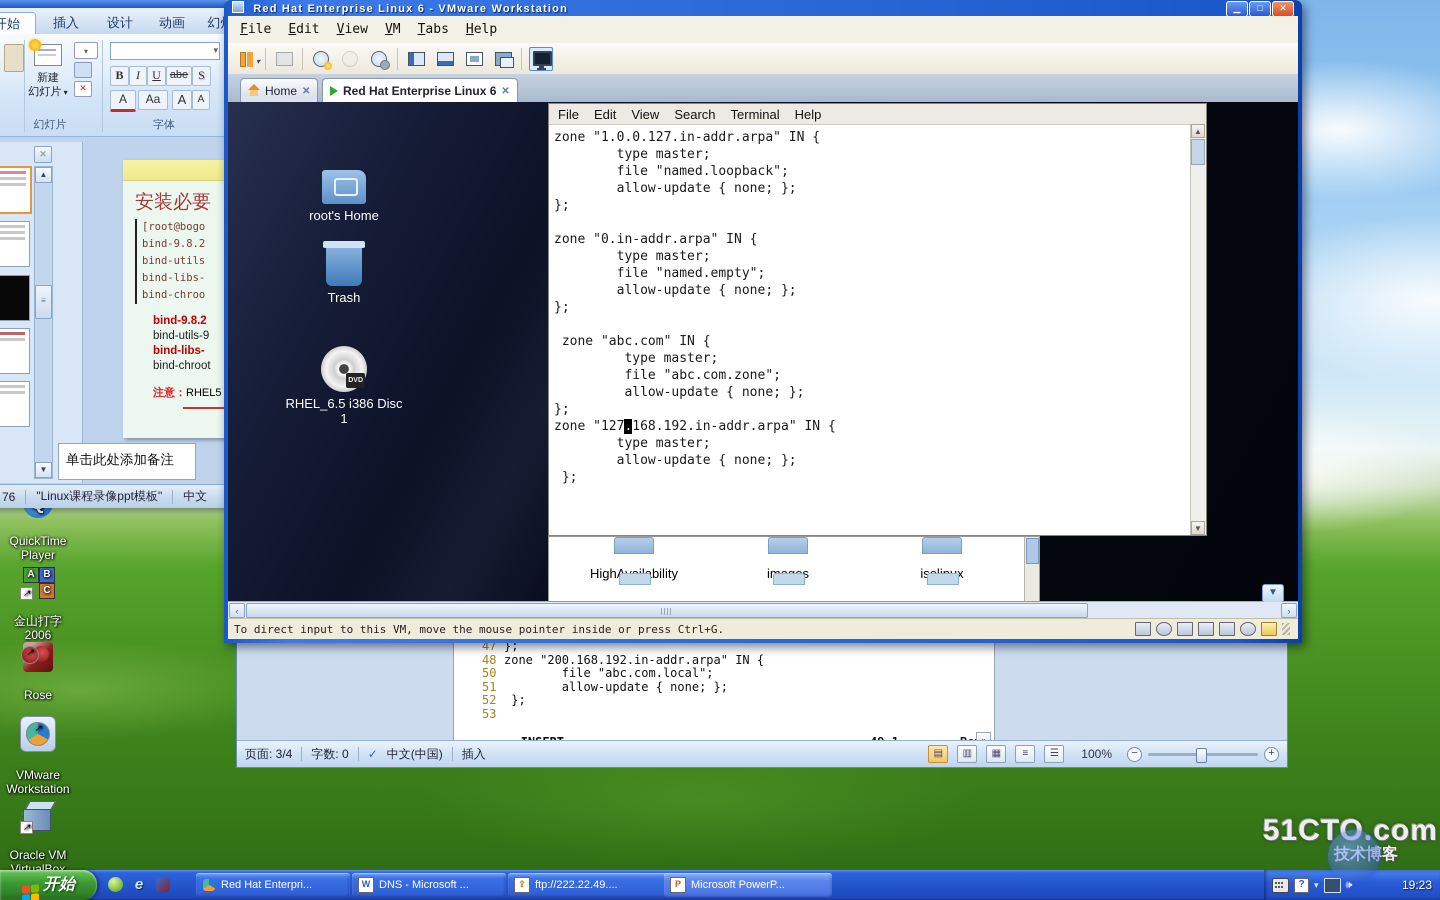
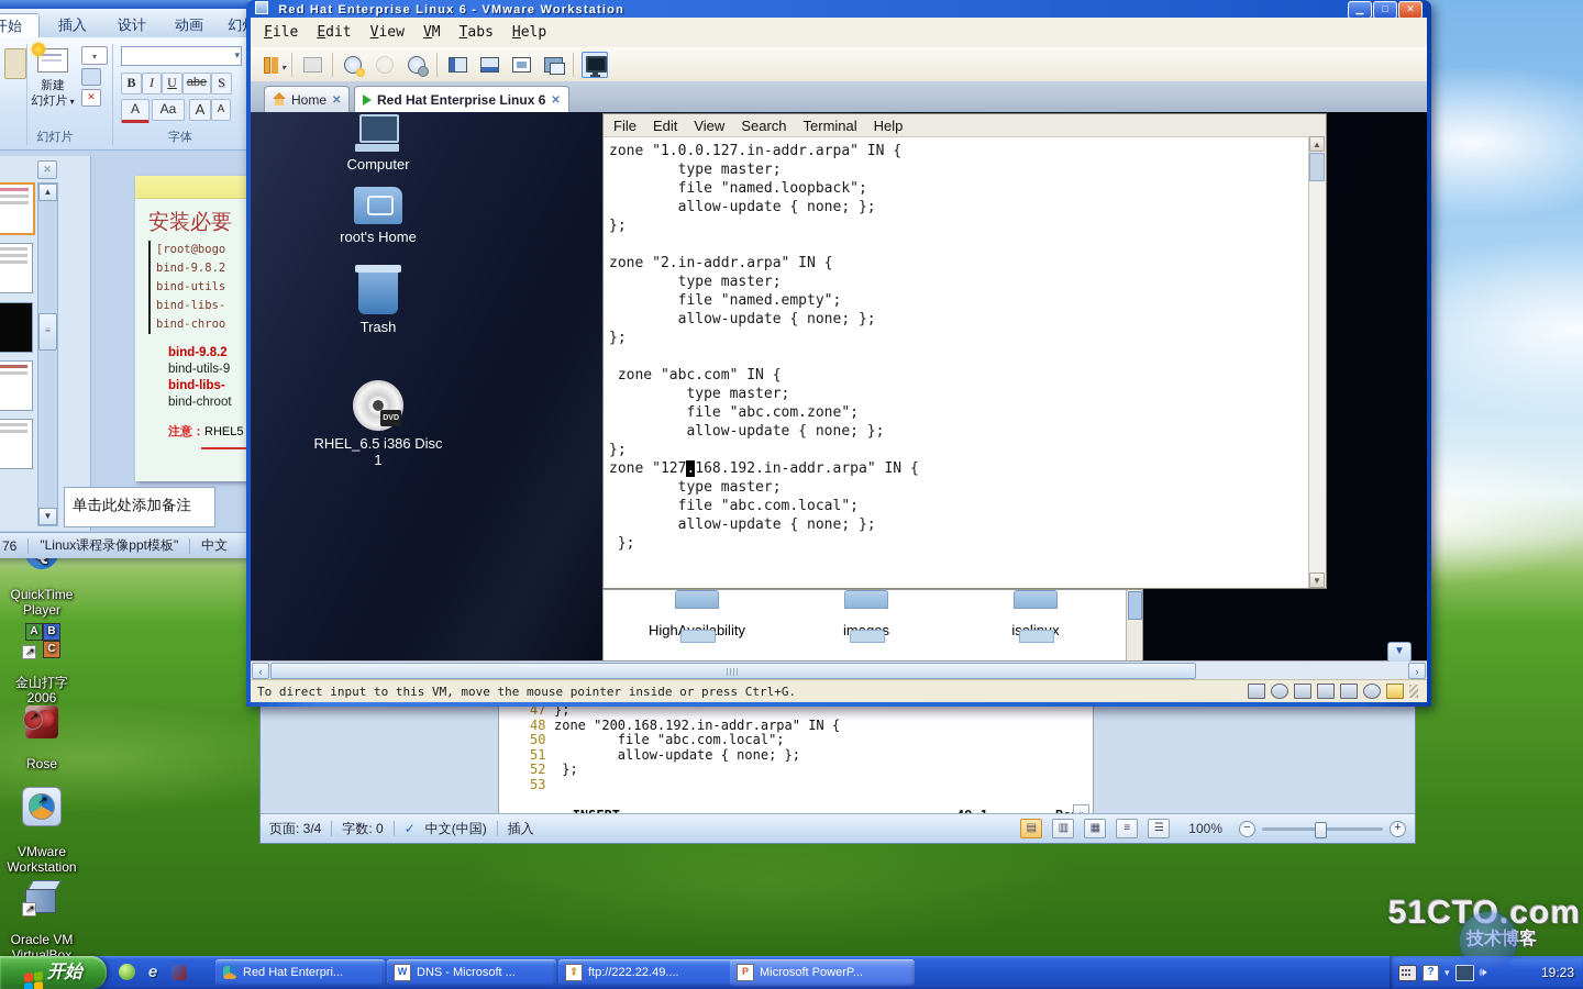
  QuickTime
  Player
  A
  B
  C
  ↗
  金山打字
  2006
  ↗
  Rose
  ↗
  VMware
  Workstation
  ↗
  Oracle VM
  VirtualBox
  开始
  插入
  设计
  动画
  新建
  幻灯片 ▾
  ▾
  ✕
  幻灯片
  ▾
  B
  I
  U
  abe
  S
  A
  Aa
  A
  A
  字体
  ✕
  ▲
  ≡
  ▼
  安装必要
  [root@bogo bind-9.8.2 bind-utils bind-libs- bind-chroo
  bind-9.8.2
  bind-utils-9
  bind-libs-
  bind-chroot
  注意：RHEL5
  单击此处添加备注
  76
  "Linux课程录像ppt模板"
  中文
  47 };
  48 zone "200.168.192.in-addr.arpa" IN {
  50 file "abc.com.local";
  51 allow-update { none; };
  52 };
  53
  ⌄
  页面: 3/4
  字数: 0
  ✓
  中文(中国)
  插入
  ▤
  ▥
  ▦
  ≡
  ☰
  100%
  −
  +
  Red Hat Enterprise Linux 6 - VMware Workstation
  ▁
  □
  ✕
  File
  Edit
  View
  VM
  Tabs
  Help
  ▾
  Home
  ✕
  Red Hat Enterprise Linux 6
  ✕
+ Computer
  root's Home
  Trash
  RHEL_6.5 i386 Disc 1
  File
  Edit
  View
  Search
  Terminal
  Help
  zone "1.0.0.127.in-addr.arpa" IN {
  type master;
  file "named.loopback";
  allow-update { none; };
  };
- zone "0.in-addr.arpa" IN {
+ zone "2.in-addr.arpa" IN {
  type master;
  file "named.empty";
  allow-update { none; };
  };
  zone "abc.com" IN {
  type master;
  file "abc.com.zone";
  allow-update { none; };
  };
  zone "127.168.192.in-addr.arpa" IN {
  type master;
+ file "abc.com.local";
  allow-update { none; };
  };
  ▲
  ▼
  ▼
  ‹
  ›
  To direct input to this VM, move the mouse pointer inside or press Ctrl+G.
  51CT.com
  开始
  e
  Red Hat Enterpri...
  W
  DNS - Microsoft ...
  ⇪
  ftp://222.22.49....
  P
  Microsoft PowerP...
  ?
  ▾
  🕪
  19:23
